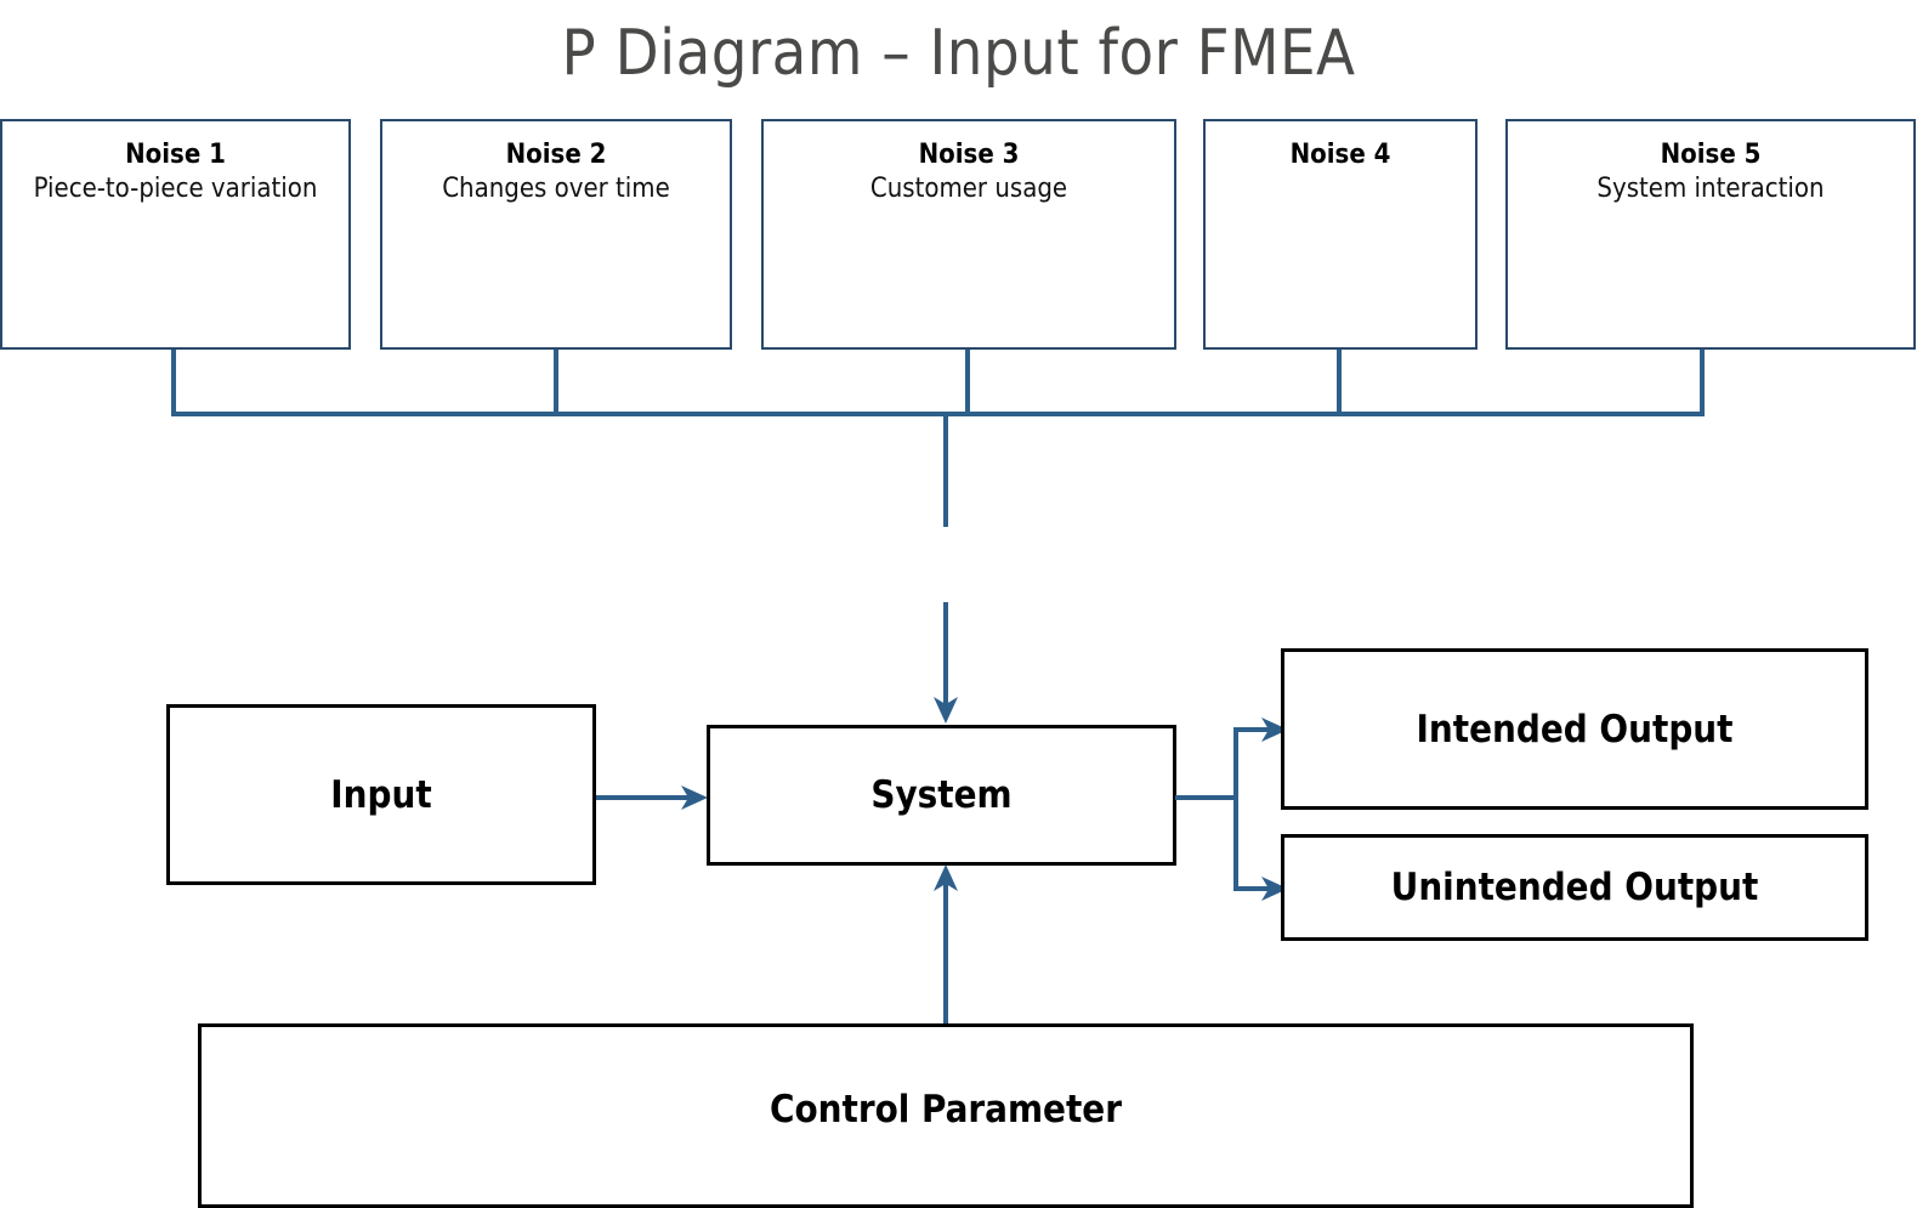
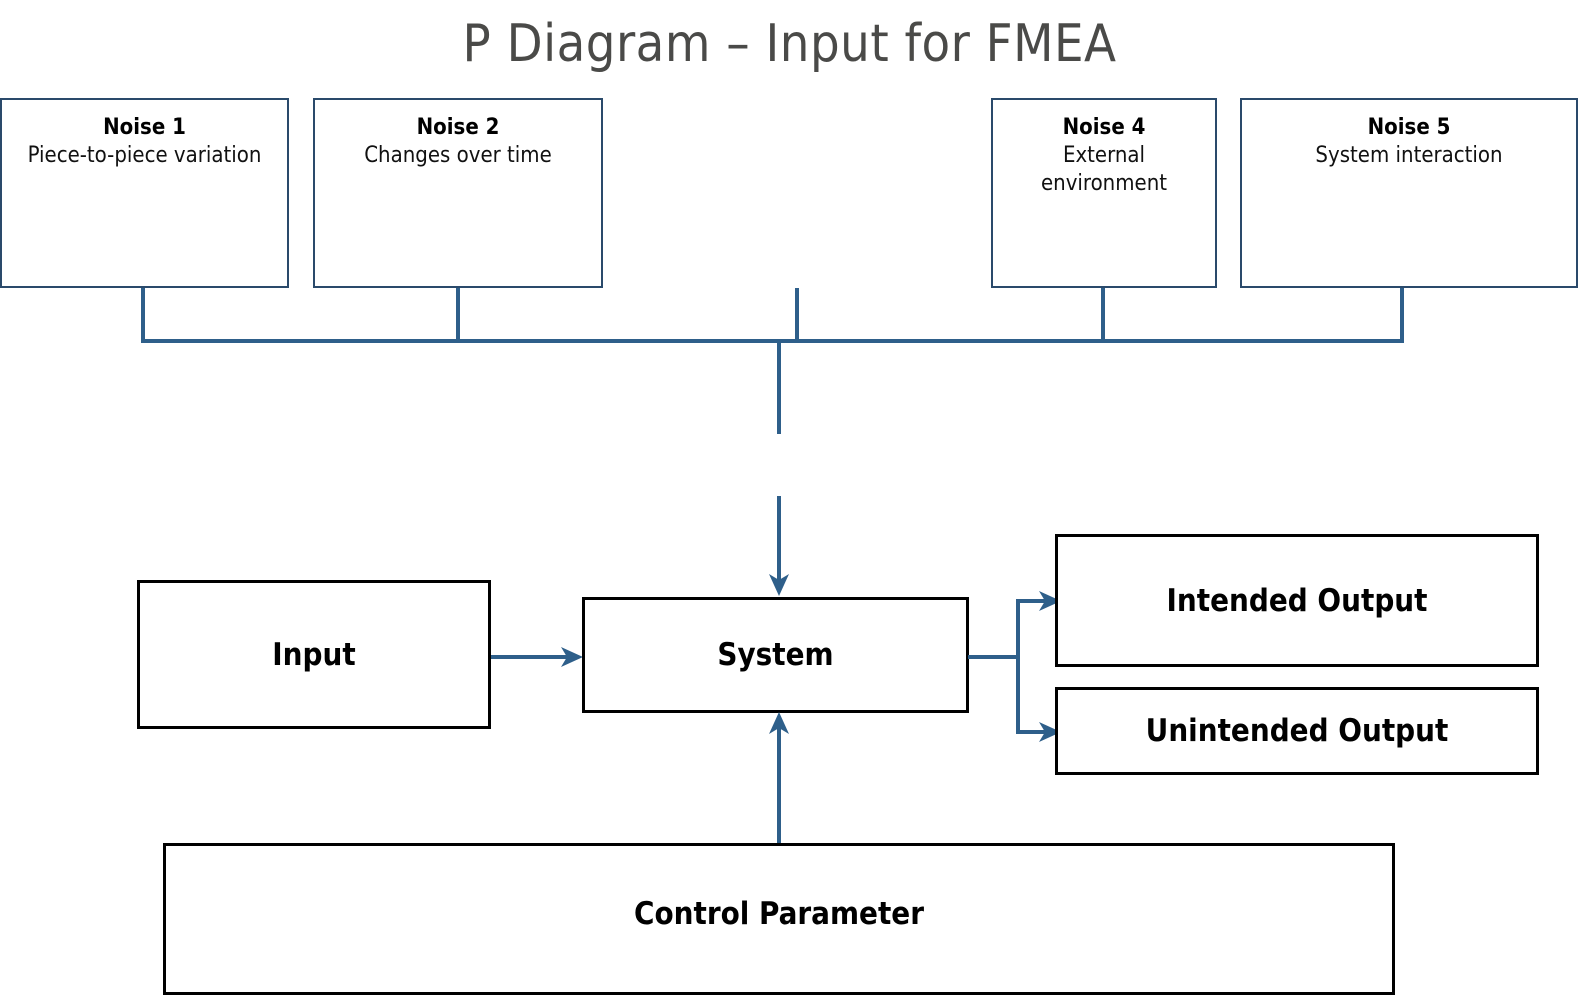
  P Diagram – Input for FMEA
  Noise 1
  Piece-to-piece variation
  Noise 2
  Changes over time
- Noise 3
- Customer usage
  Noise 4
+ External environment
  Noise 5
  System interaction
  Input
  System
  Intended Output
  Unintended Output
  Control Parameter
